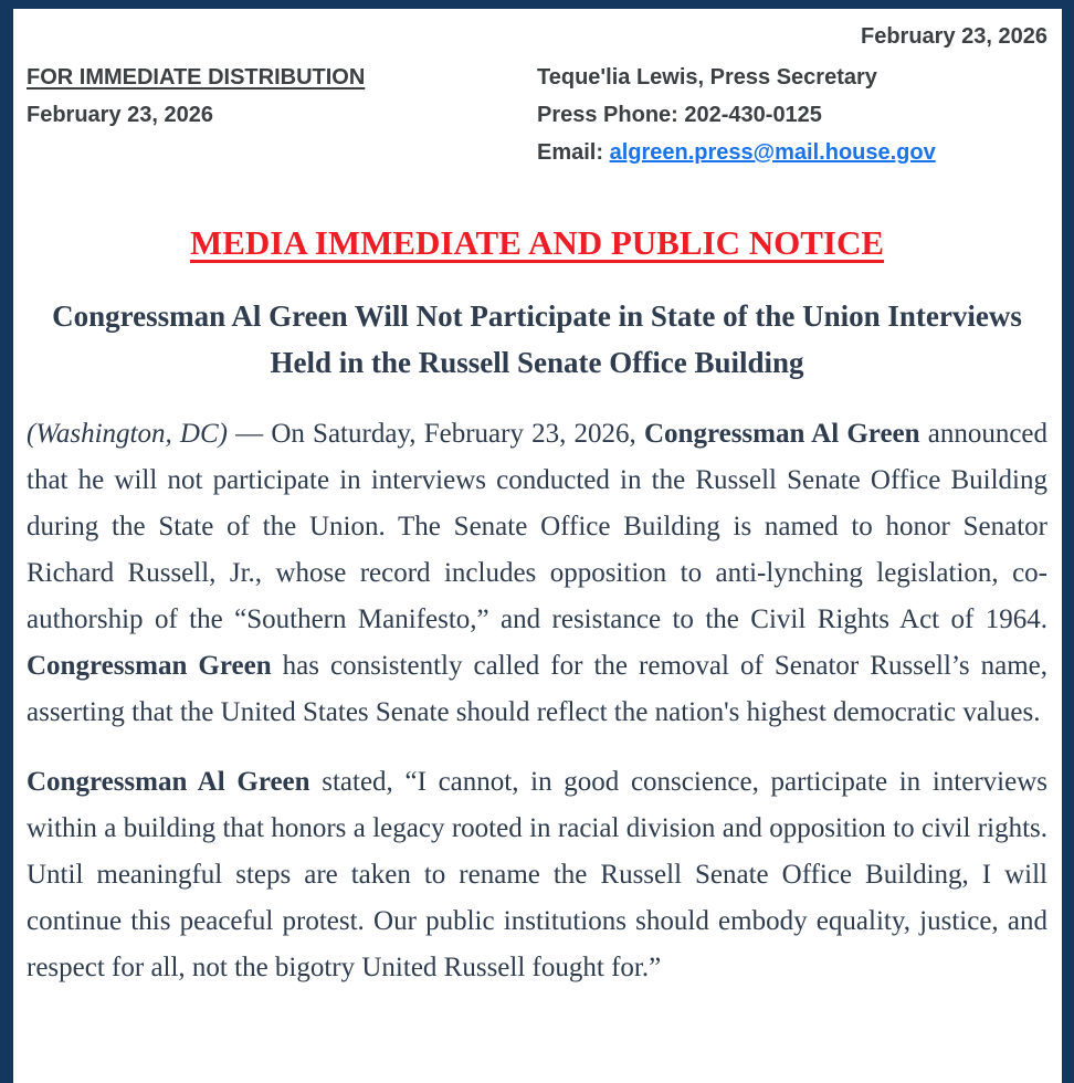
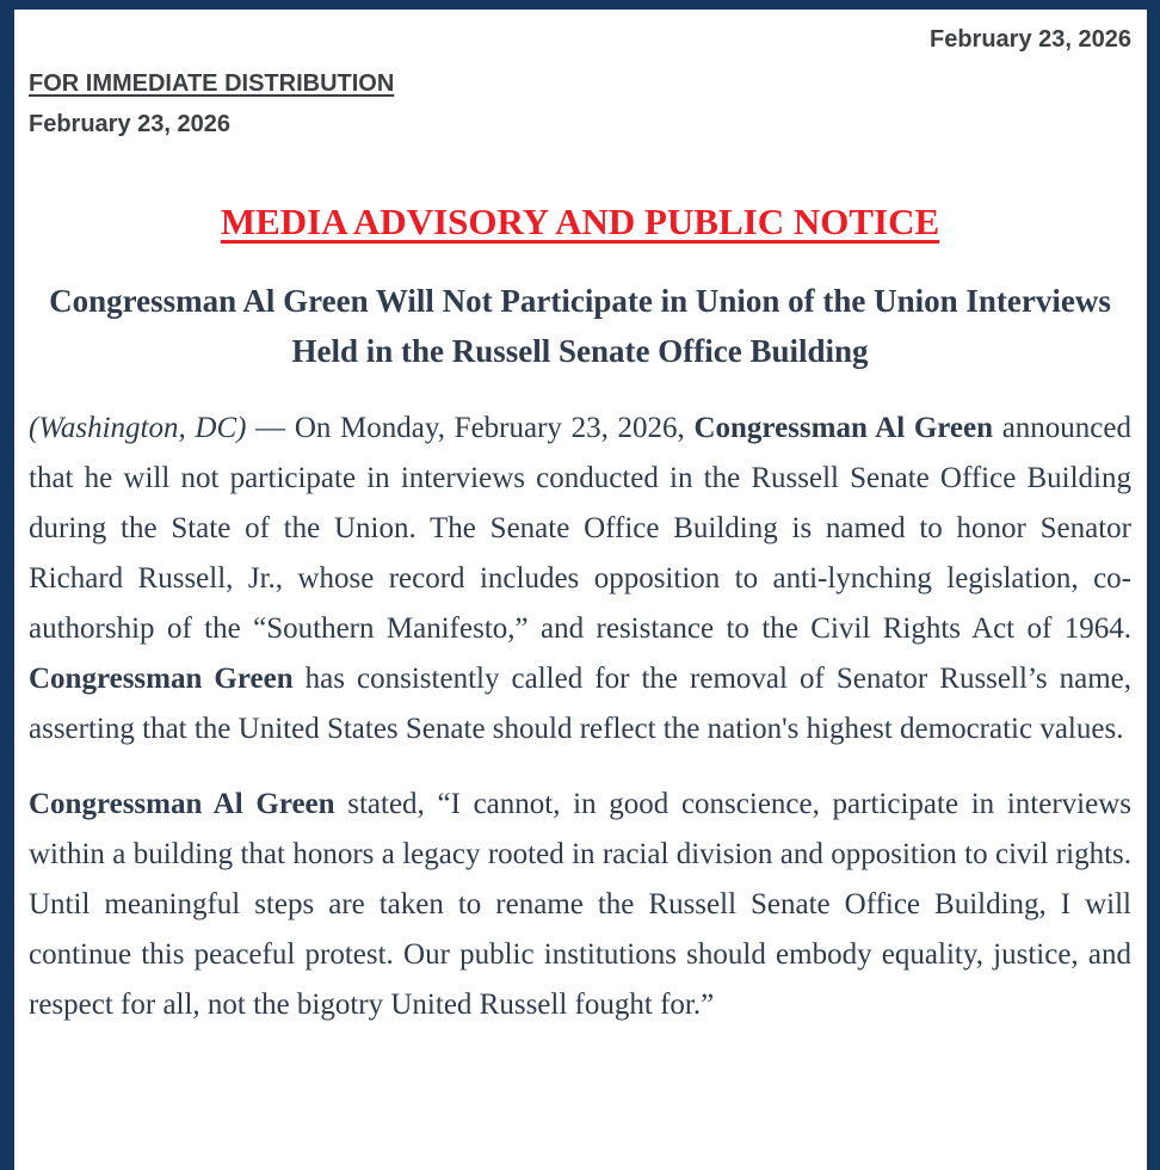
  February 23, 2026
  FOR IMMEDIATE DISTRIBUTION
  February 23, 2026
- Teque'lia Lewis, Press Secretary
- Press Phone: 202-430-0125
- Email: algreen.press@mail.house.gov
- MEDIA IMMEDIATE AND PUBLIC NOTICE
+ MEDIA ADVISORY AND PUBLIC NOTICE
- Congressman Al Green Will Not Participate in State of the Union Interviews
+ Congressman Al Green Will Not Participate in Union of the Union Interviews
  Held in the Russell Senate Office Building
- (Washington, DC) — On Saturday, February 23, 2026, Congressman Al Green announced that he will not participate in interviews conducted in the Russell Senate Office Building during the State of the Union. The Senate Office Building is named to honor Senator Richard Russell, Jr., whose record includes opposition to anti-lynching legislation, co-authorship of the “Southern Manifesto,” and resistance to the Civil Rights Act of 1964. Congressman Green has consistently called for the removal of Senator Russell’s name, asserting that the United States Senate should reflect the nation's highest democratic values.
+ (Washington, DC) — On Monday, February 23, 2026, Congressman Al Green announced that he will not participate in interviews conducted in the Russell Senate Office Building during the State of the Union. The Senate Office Building is named to honor Senator Richard Russell, Jr., whose record includes opposition to anti-lynching legislation, co-authorship of the “Southern Manifesto,” and resistance to the Civil Rights Act of 1964. Congressman Green has consistently called for the removal of Senator Russell’s name, asserting that the United States Senate should reflect the nation's highest democratic values.
  Congressman Al Green stated, “I cannot, in good conscience, participate in interviews within a building that honors a legacy rooted in racial division and opposition to civil rights. Until meaningful steps are taken to rename the Russell Senate Office Building, I will continue this peaceful protest. Our public institutions should embody equality, justice, and respect for all, not the bigotry United Russell fought for.”
